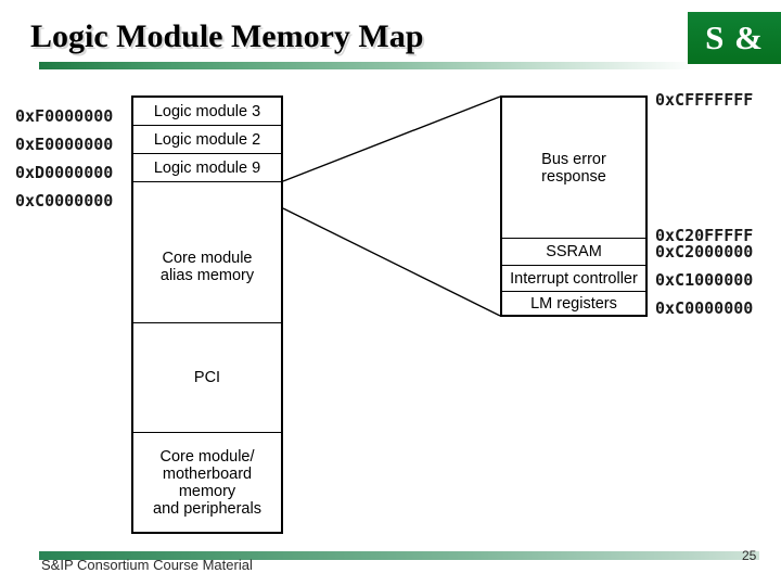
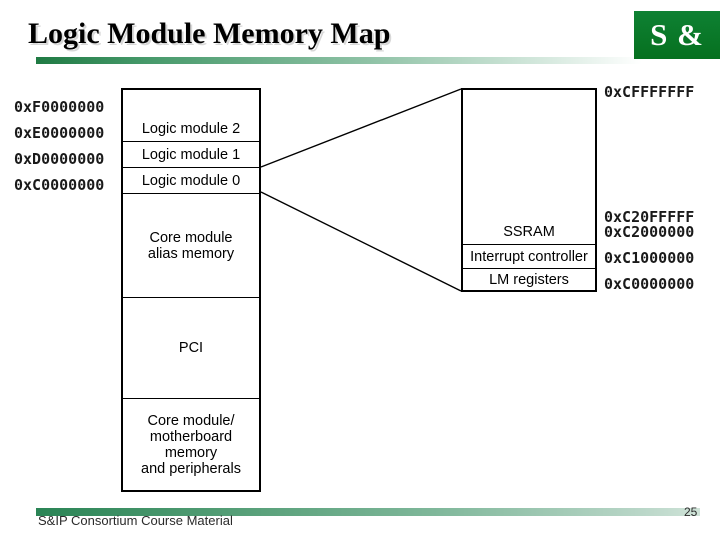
  Logic Module Memory Map
  S & IP
- Logic module 3
  Logic module 2
- Logic module 9
+ Logic module 1
+ Logic module 0
  Core module
  alias memory
  PCI
  Core module/
  motherboard
  memory
  and peripherals
  0xF0000000
  0xE0000000
  0xD0000000
  0xC0000000
- Bus error
- response
  SSRAM
  Interrupt controller
  LM registers
  0xCFFFFFFF
  0xC20FFFFF
  0xC2000000
  0xC1000000
  0xC0000000
  S&IP Consortium Course Material
  25
